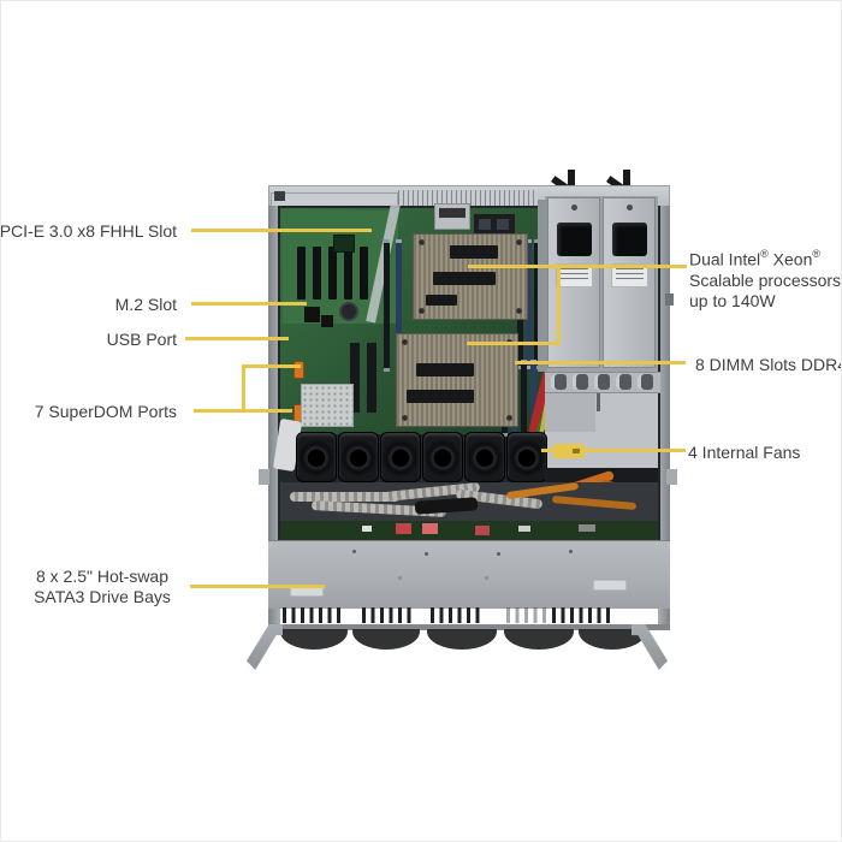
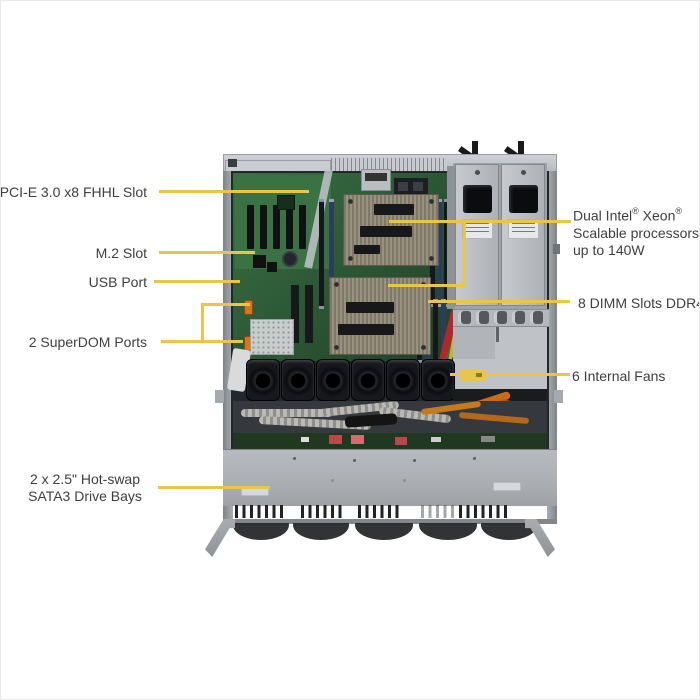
  PCI-E 3.0 x8 FHHL Slot
  M.2 Slot
  USB Port
- 7 SuperDOM Ports
+ 2 SuperDOM Ports
- 8 x 2.5" Hot-swap
+ 2 x 2.5" Hot-swap
  SATA3 Drive Bays
  Dual Intel® Xeon®
  Scalable processors
  up to 140W
  8 DIMM Slots DDR
- 4 Internal Fans
+ 6 Internal Fans
